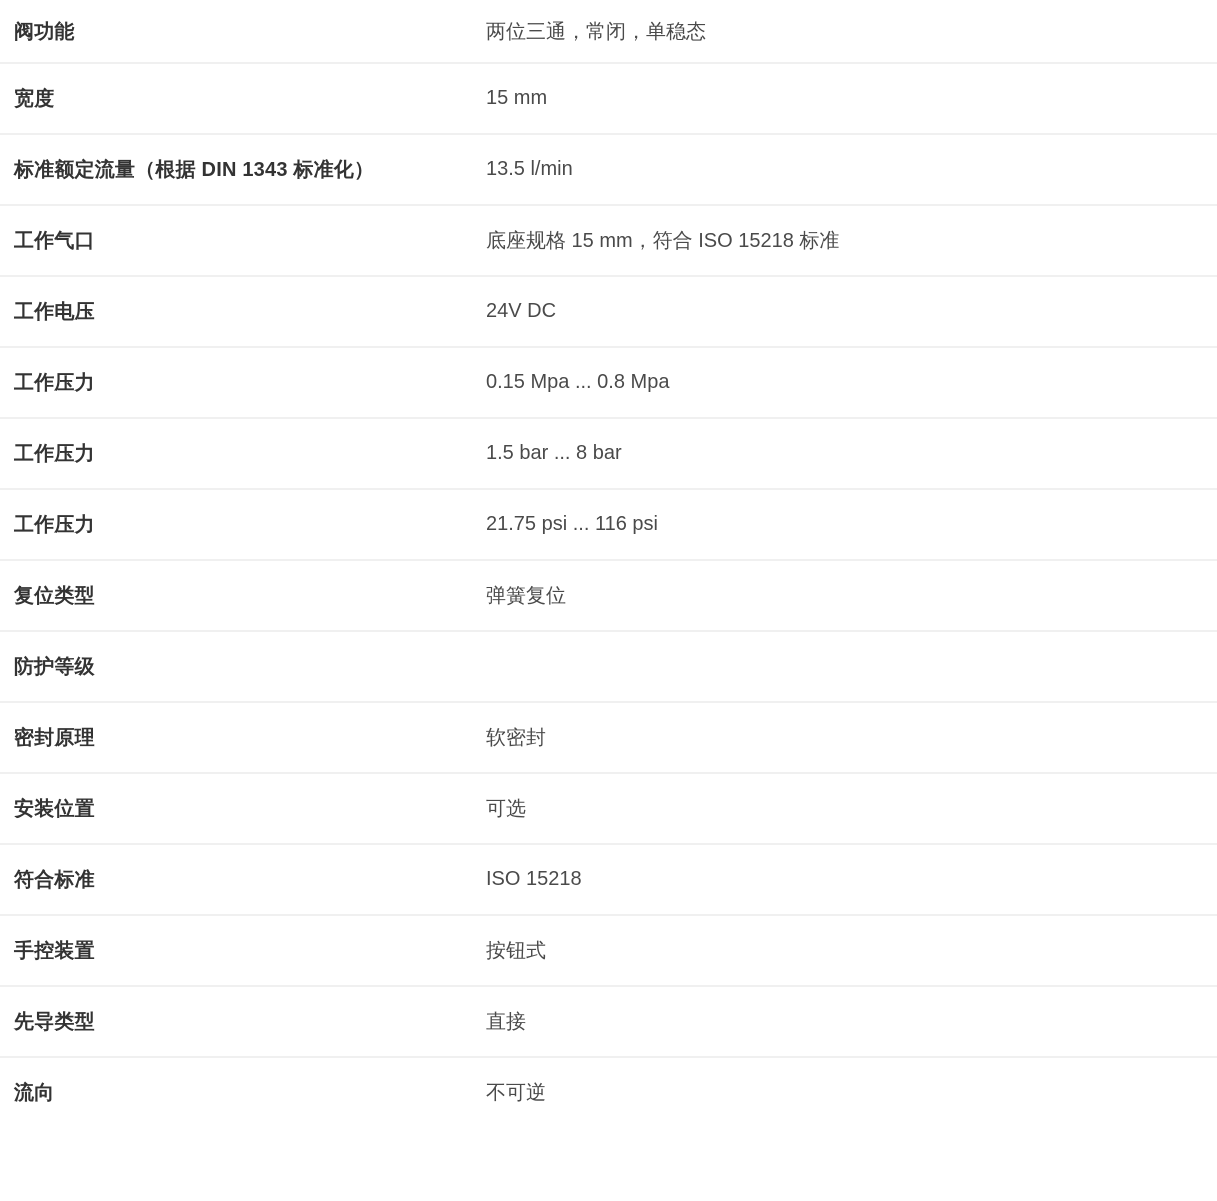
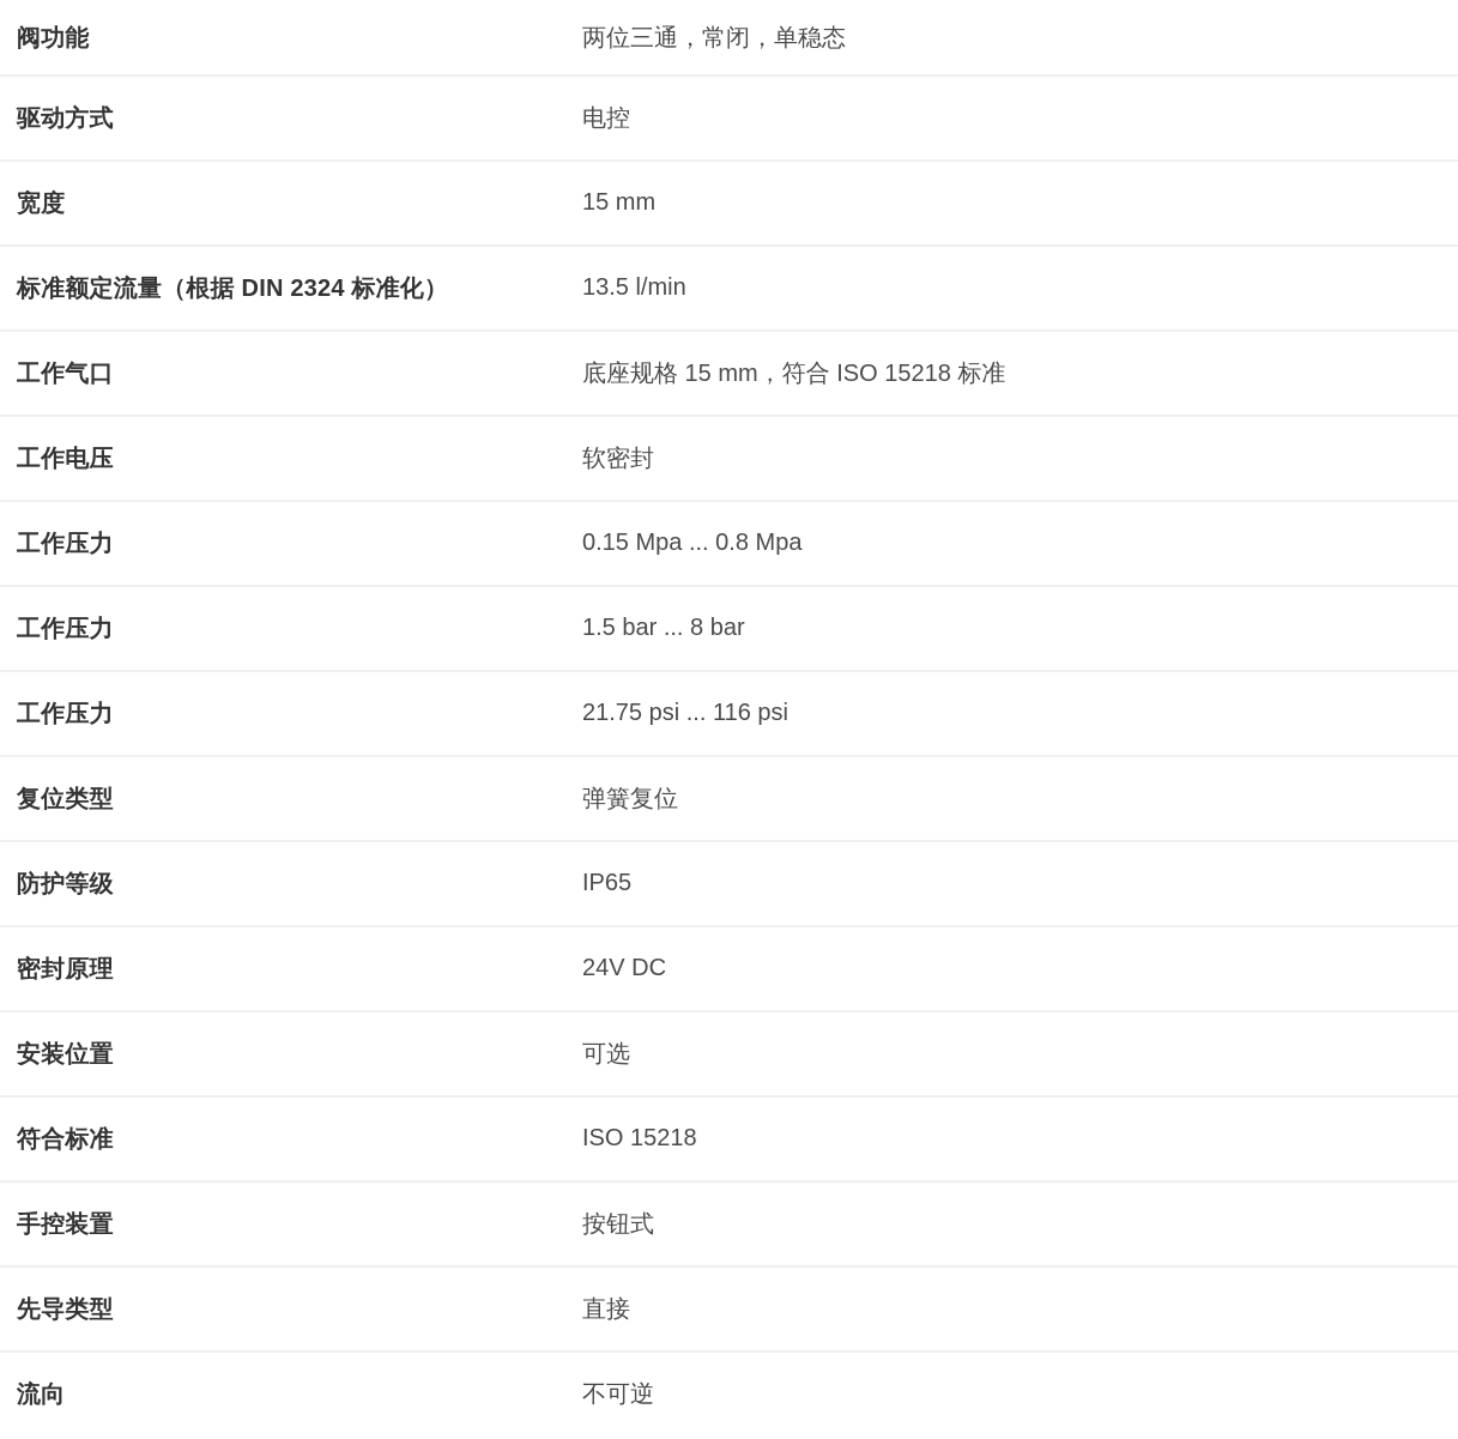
  阀功能
  两位三通，常闭，单稳态
+ 驱动方式
+ 电控
  宽度
  15 mm
- 标准额定流量（根据 DIN 1343 标准化）
+ 标准额定流量（根据 DIN 2324 标准化）
  13.5 l/min
  工作气口
  底座规格 15 mm，符合 ISO 15218 标准
  工作电压
- 24V DC
+ 软密封
  工作压力
  0.15 Mpa ... 0.8 Mpa
  工作压力
  1.5 bar ... 8 bar
  工作压力
  21.75 psi ... 116 psi
  复位类型
  弹簧复位
  防护等级
+ IP65
  密封原理
- 软密封
+ 24V DC
  安装位置
  可选
  符合标准
  ISO 15218
  手控装置
  按钮式
  先导类型
  直接
  流向
  不可逆
